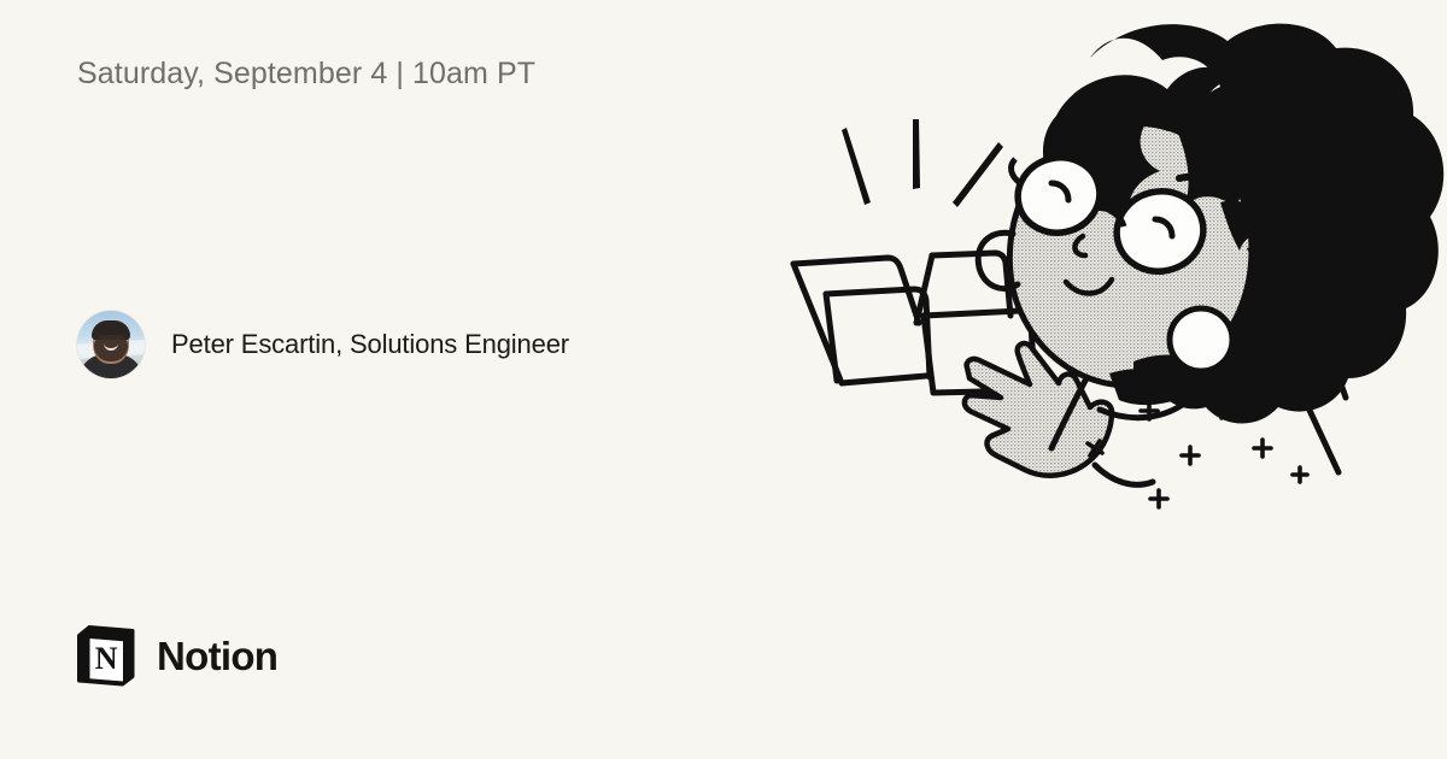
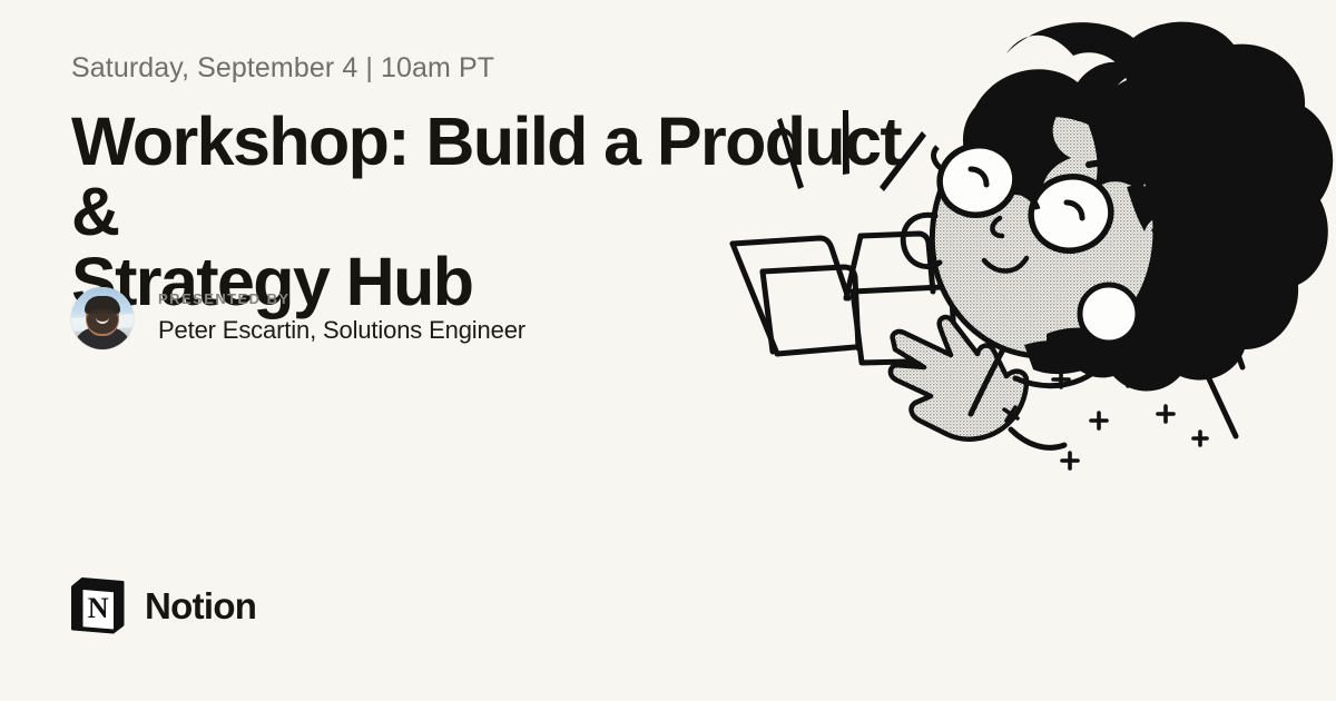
  Saturday, September 4 | 10am PT
+ Workshop: Build a Product &
+ Strategy Hub
+ PRESENTED BY
  Peter Escartin, Solutions Engineer
  N
  Notion
